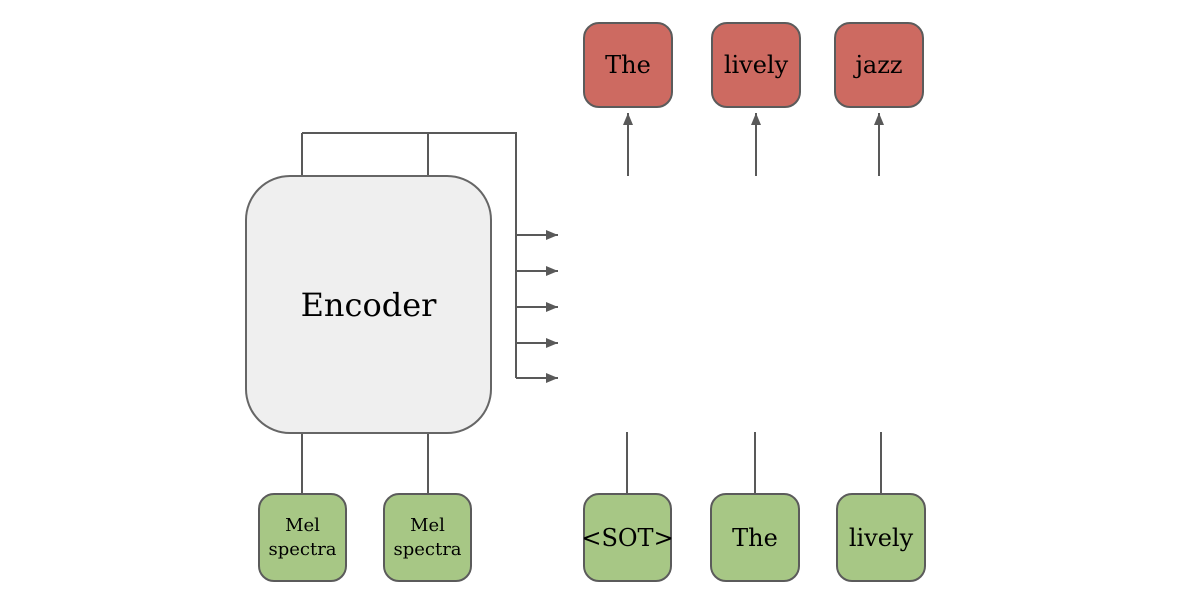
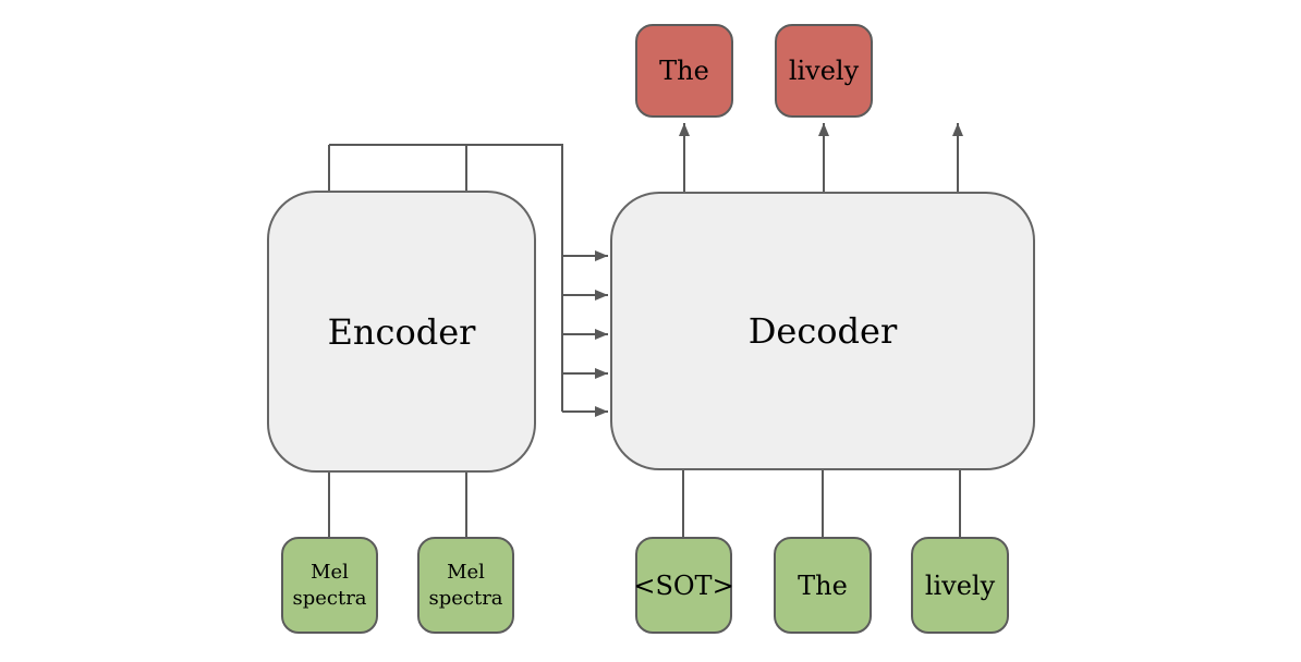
  Encoder
+ Decoder
  The
  lively
- jazz
  Mel spectra
  Mel spectra
  <SOT>
  The
  lively
